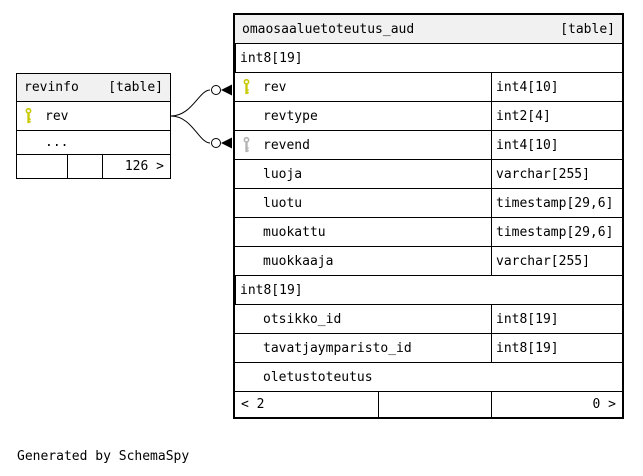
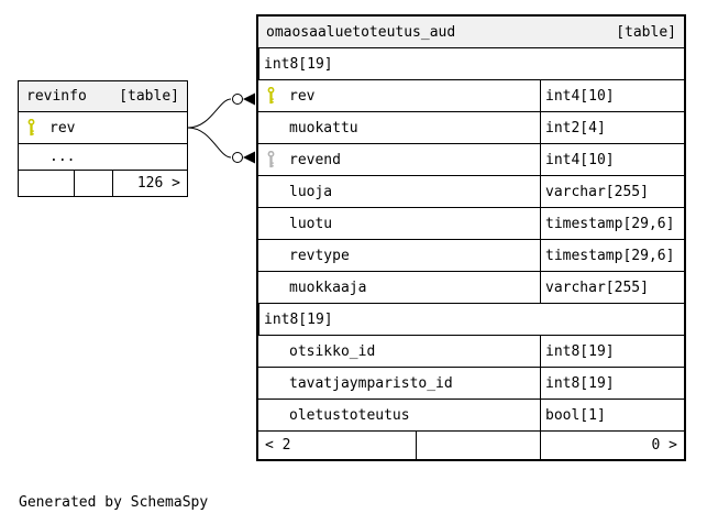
  revinfo
  [table]
  rev
  ...
  126 >
  omaosaaluetoteutus_aud
  [table]
  int8[19]
  rev
  int4[10]
- revtype
+ muokattu
  int2[4]
  revend
  int4[10]
  luoja
  varchar[255]
  luotu
  timestamp[29,6]
- muokattu
+ revtype
  timestamp[29,6]
  muokkaaja
  varchar[255]
  int8[19]
  otsikko_id
  int8[19]
  tavatjaymparisto_id
  int8[19]
  oletustoteutus
+ bool[1]
  < 2
  0 >
  Generated by SchemaSpy
